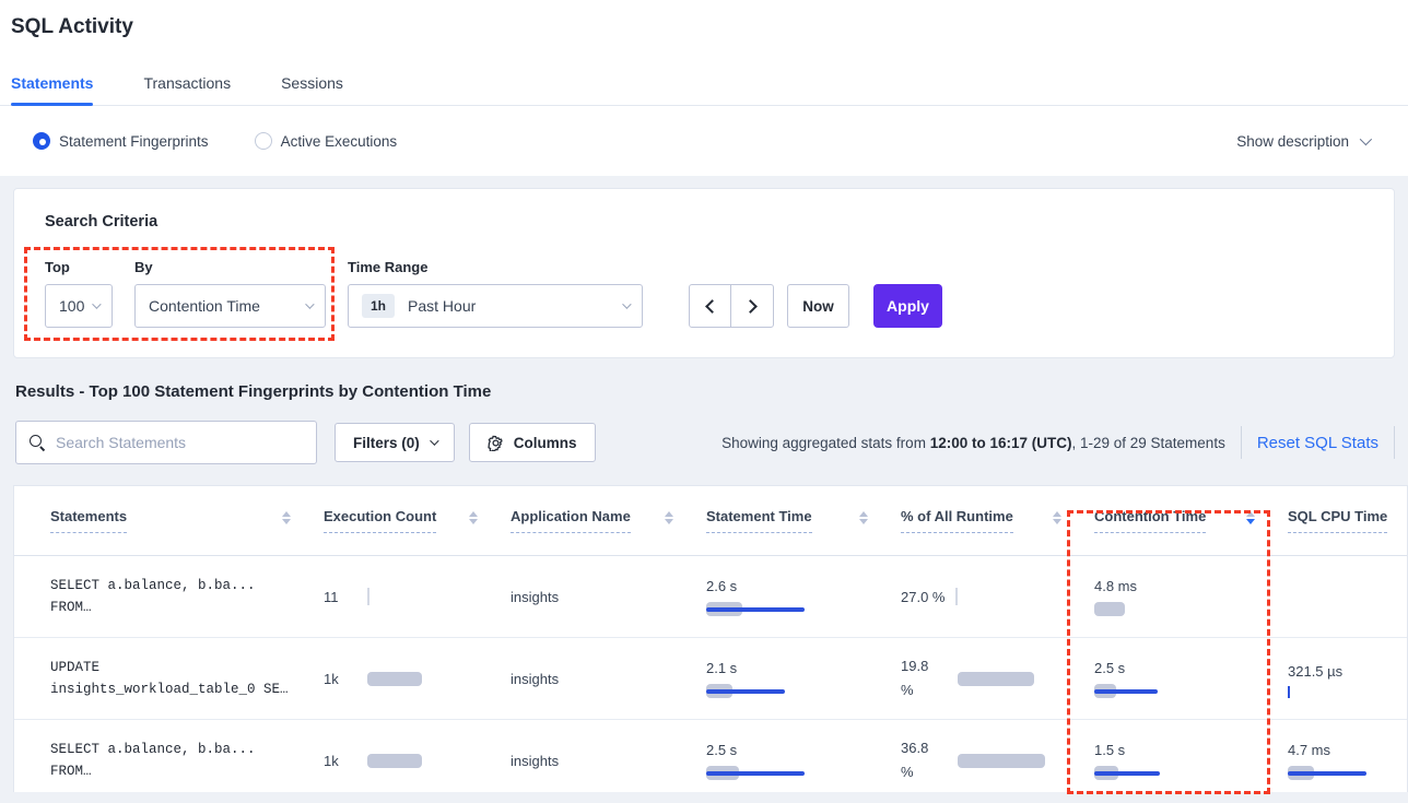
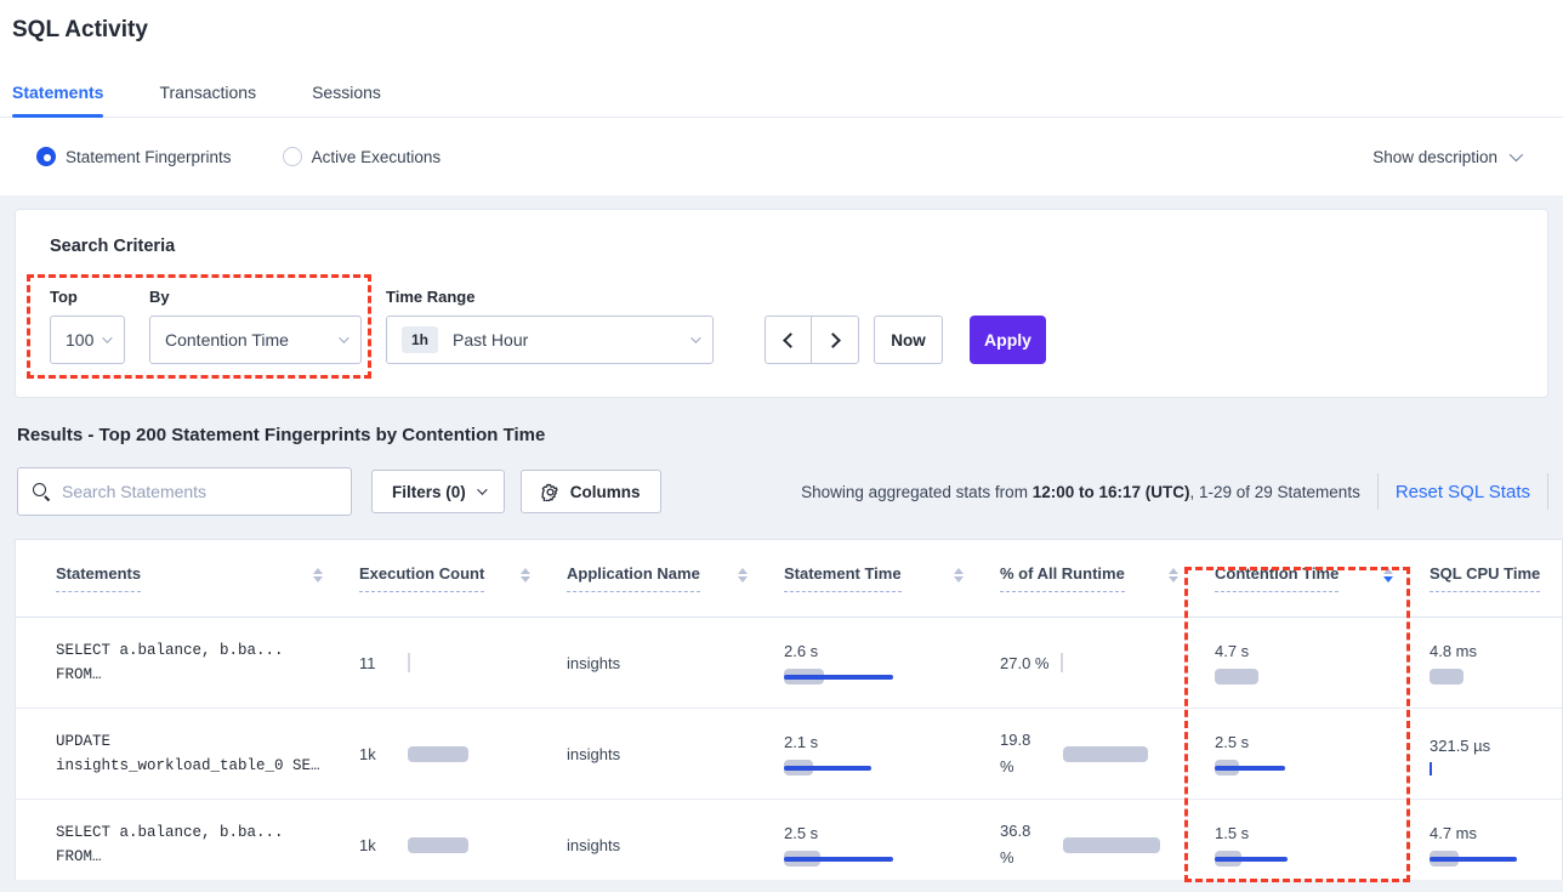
  SQL Activity
  Statements
  Transactions
  Sessions
  Statement Fingerprints
  Active Executions
  Show description
  Search Criteria
  Top
  100
  By
  Contention Time
  Time Range
  1h
  Past Hour
  Now
  Apply
- Results - Top 100 Statement Fingerprints by Contention Time
+ Results - Top 200 Statement Fingerprints by Contention Time
  Search Statements
  Filters (0)
  Columns
  Showing aggregated stats from 12:00 to 16:17 (UTC), 1-29 of 29 Statements
  Reset SQL Stats
  Statements
  Execution Count
  Application Name
  Statement Time
  % of All Runtime
  Contention Time
  SQL CPU Time
  SELECT a.balance, b.ba...
  FROM…
  11
  insights
  2.6 s
  27.0 %
+ 4.7 s
  4.8 ms
  UPDATE
  insights_workload_table_0 SE…
  1k
  insights
  2.1 s
  19.8 %
  2.5 s
  321.5 µs
  SELECT a.balance, b.ba...
  FROM…
  1k
  insights
  2.5 s
  36.8 %
  1.5 s
  4.7 ms
